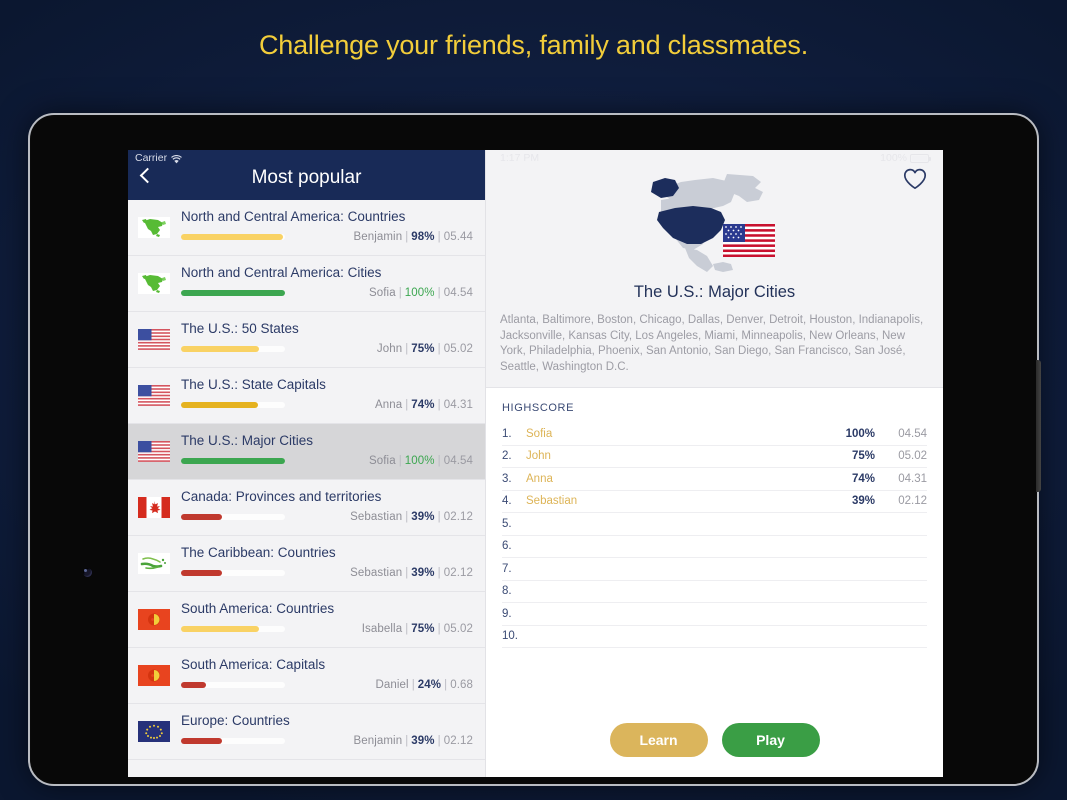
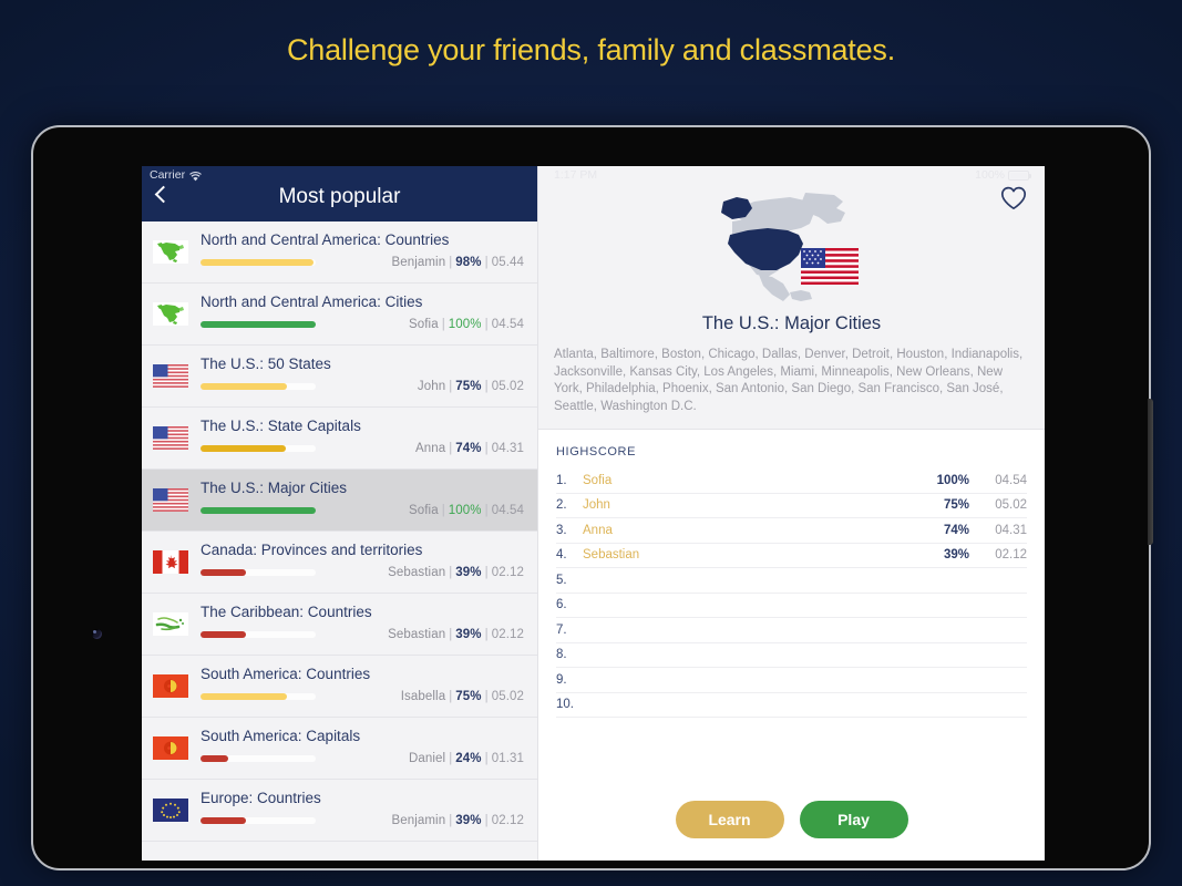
  Challenge your friends, family and classmates.
  Carrier
  Most popular
  North and Central America: Countries
  Benjamin | 98% | 05.44
  North and Central America: Cities
  Sofia | 100% | 04.54
  The U.S.: 50 States
  John | 75% | 05.02
  The U.S.: State Capitals
  Anna | 74% | 04.31
  The U.S.: Major Cities
  Sofia 100% 04.54
  Canada: Provinces and territories
  Sebastian | 39% | 02.12
  The Caribbean: Countries
  Sebastian | 39% | 02.12
  South America: Countries
  Isabella | 75% | 05.02
  South America: Capitals
- Daniel | 24% | 0.68
+ Daniel | 24% | 01.31
  Europe: Countries
  Benjamin | 39% | 02.12
  The U.S.: Major Cities
  Atlanta, Baltimore, Boston, Chicago, Dallas, Denver, Detroit, Houston, Indianapolis, Jacksonville, Kansas City, Los Angeles, Miami, Minneapolis, New Orleans, New York, Philadelphia, Phoenix, San Antonio, San Diego, San Francisco, San José, Seattle, Washington D.C.
  HIGHSCORE
  1.
  Sofia
  100%
  04.54
  2.
  John
  75%
  05.02
  3.
  Anna
  74%
  04.31
  4.
  Sebastian
  39%
  02.12
  5.
  6.
  7.
  8.
  9.
  10.
  Learn
  Play
